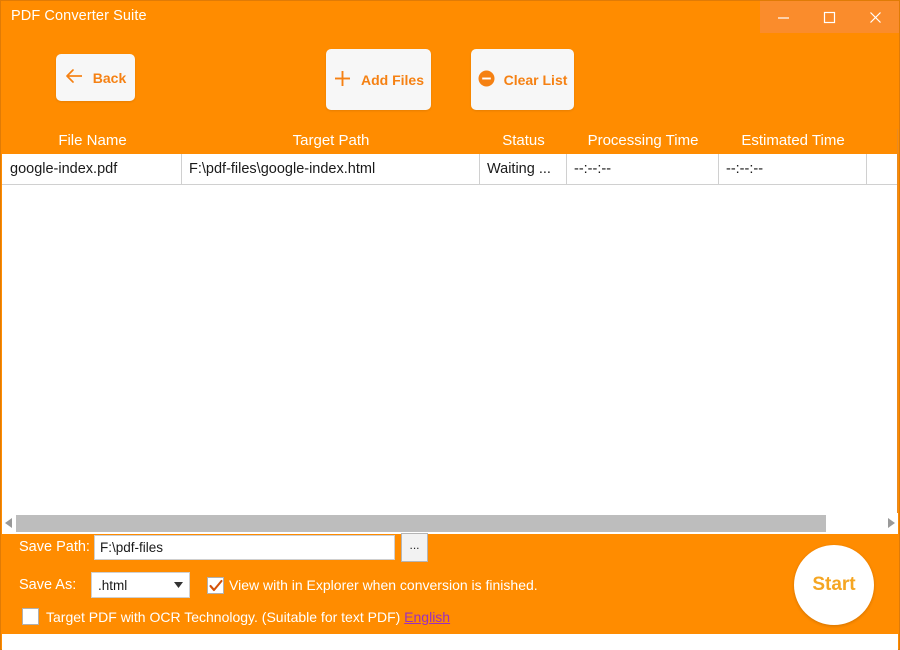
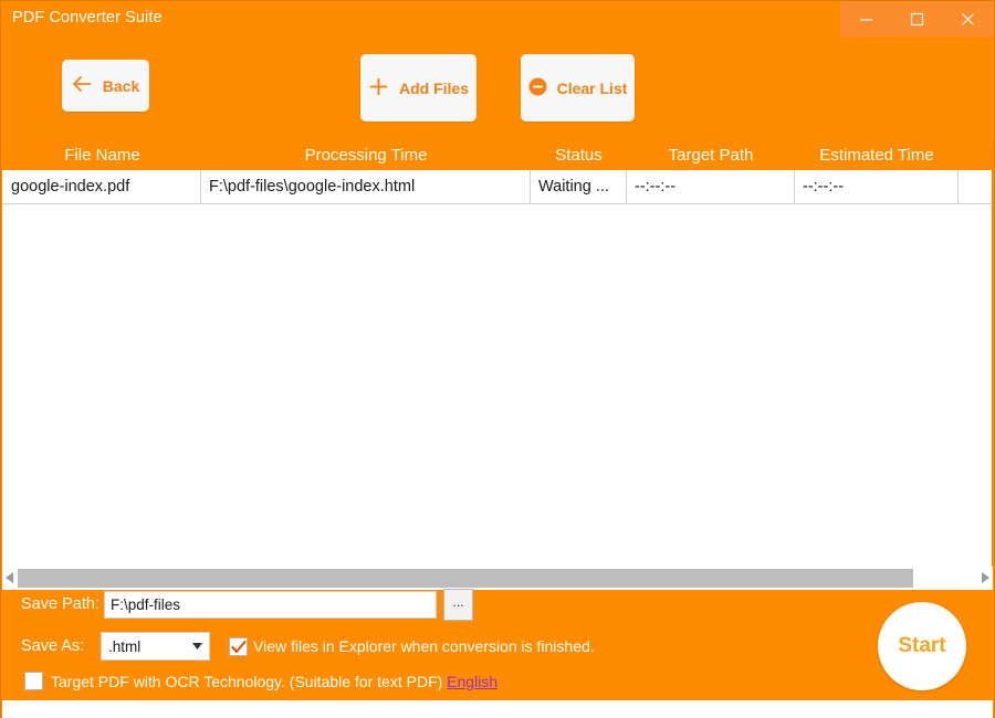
  PDF Converter Suite
  Back
  Add Files
  Clear List
  File Name
- Target Path
+ Processing Time
  Status
- Processing Time
+ Target Path
  Estimated Time
  google-index.pdf
  F:\pdf-files\google-index.html
  Waiting ...
  --:--:--
  --:--:--
  Save Path:
  F:\pdf-files
  ...
  Save As:
  .html
- View with in Explorer when conversion is finished.
+ View files in Explorer when conversion is finished.
  Target PDF with OCR Technology. (Suitable for text PDF) English
  Start
